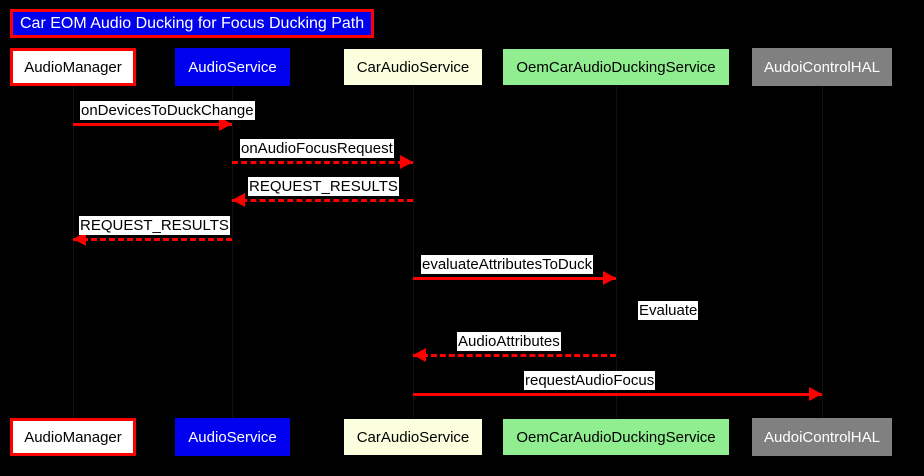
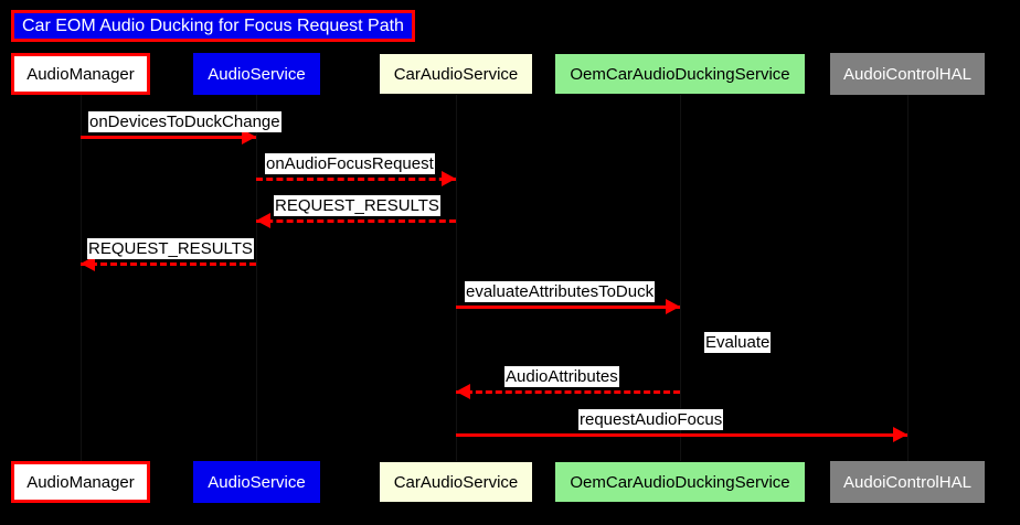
- Car EOM Audio Ducking for Focus Ducking Path
+ Car EOM Audio Ducking for Focus Request Path
  AudioManager
  AudioService
  CarAudioService
  OemCarAudioDuckingService
  AudoiControlHAL
  AudioManager
  AudioService
  CarAudioService
  OemCarAudioDuckingService
  AudoiControlHAL
  onDevicesToDuckChange
  onAudioFocusRequest
  REQUEST_RESULTS
  REQUEST_RESULTS
  evaluateAttributesToDuck
  AudioAttributes
  requestAudioFocus
  Evaluate
